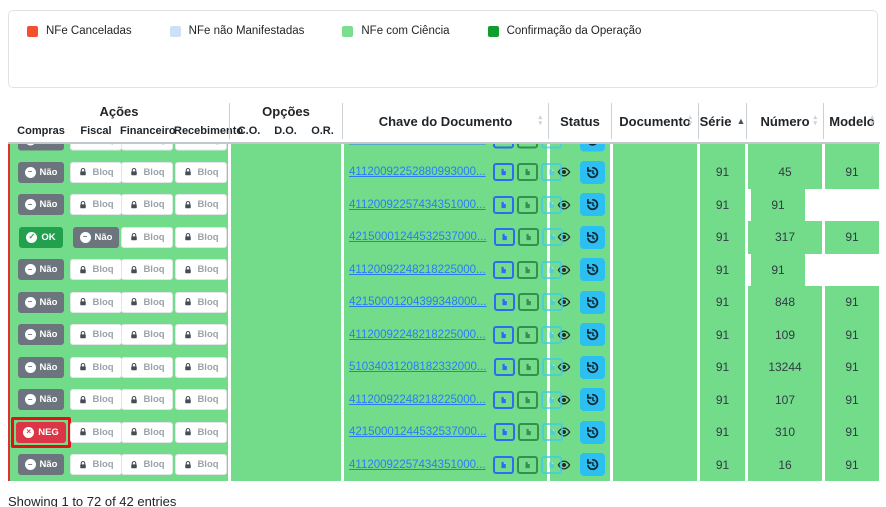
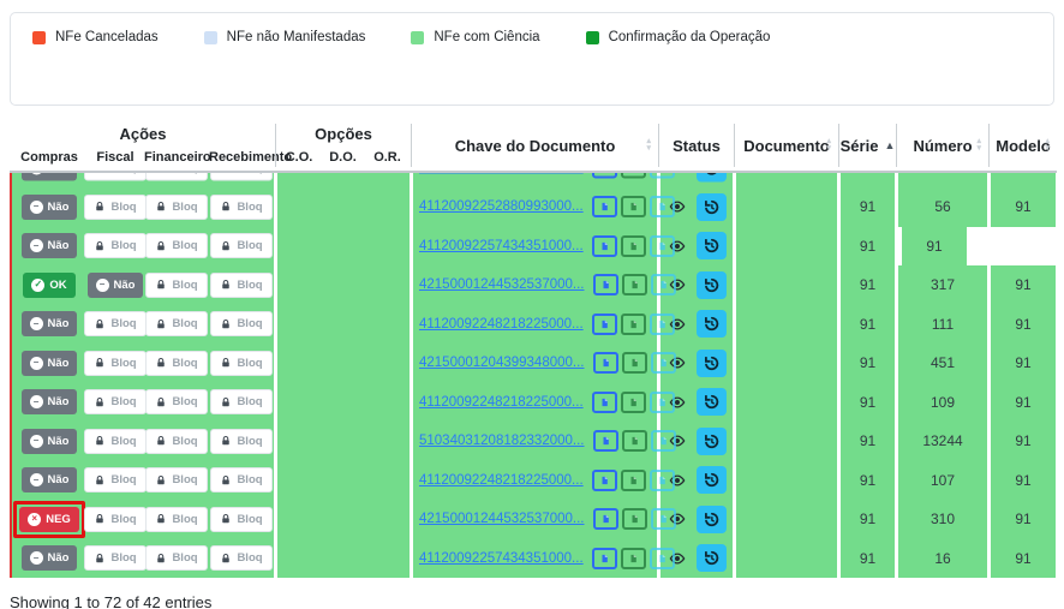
  NFe Canceladas
  NFe não Manifestadas
  NFe com Ciência
  Confirmação da Operação
  Ações
  Compras
  Fiscal
  Financeiro
  Recebime
  Opções
  C.O.
  D.O.
  O.R.
  Chave do Documento
  Status
  Documento
  Série
  ▲
  Número
  Modelo
  −
  Não
  Bloq
  Bloq
  Bloq
  41120092252880993000...
  91
- 45
+ 56
  91
  −
  Não
  Bloq
  Bloq
  Bloq
  41120092257434351000...
  91
  91
  ✓
  OK
  −
  Não
  Bloq
  Bloq
  42150001244532537000...
  91
  317
  91
  −
  Não
  Bloq
  Bloq
  Bloq
  41120092248218225000...
  91
+ 111
  91
  −
  Não
  Bloq
  Bloq
  Bloq
  42150001204399348000...
  91
- 848
+ 451
  91
  −
  Não
  Bloq
  Bloq
  Bloq
  41120092248218225000...
  91
  109
  91
  −
  Não
  Bloq
  Bloq
  Bloq
  51034031208182332000...
  91
  13244
  91
  −
  Não
  Bloq
  Bloq
  Bloq
  41120092248218225000...
  91
  107
  91
  ×
  NEG
  Bloq
  Bloq
  Bloq
  42150001244532537000...
  91
  310
  91
  −
  Não
  Bloq
  Bloq
  Bloq
  41120092257434351000...
  91
  16
  91
  Showing 1 to 72 of 42 entries
